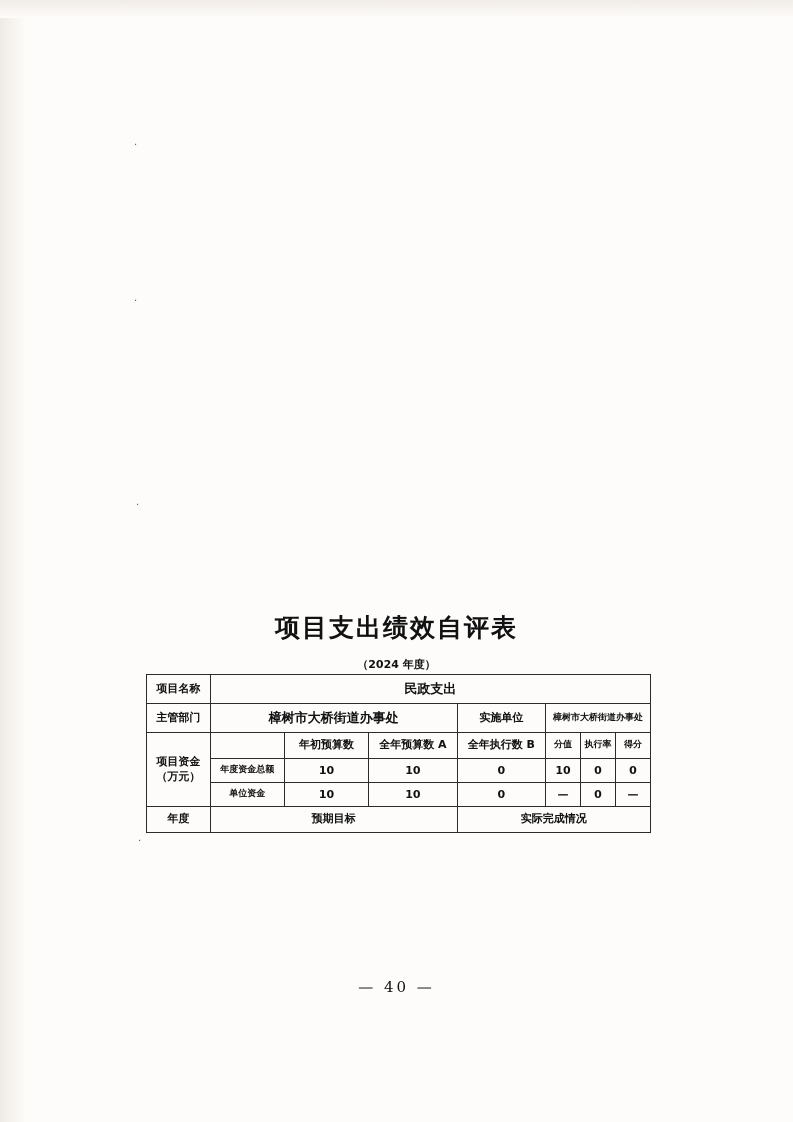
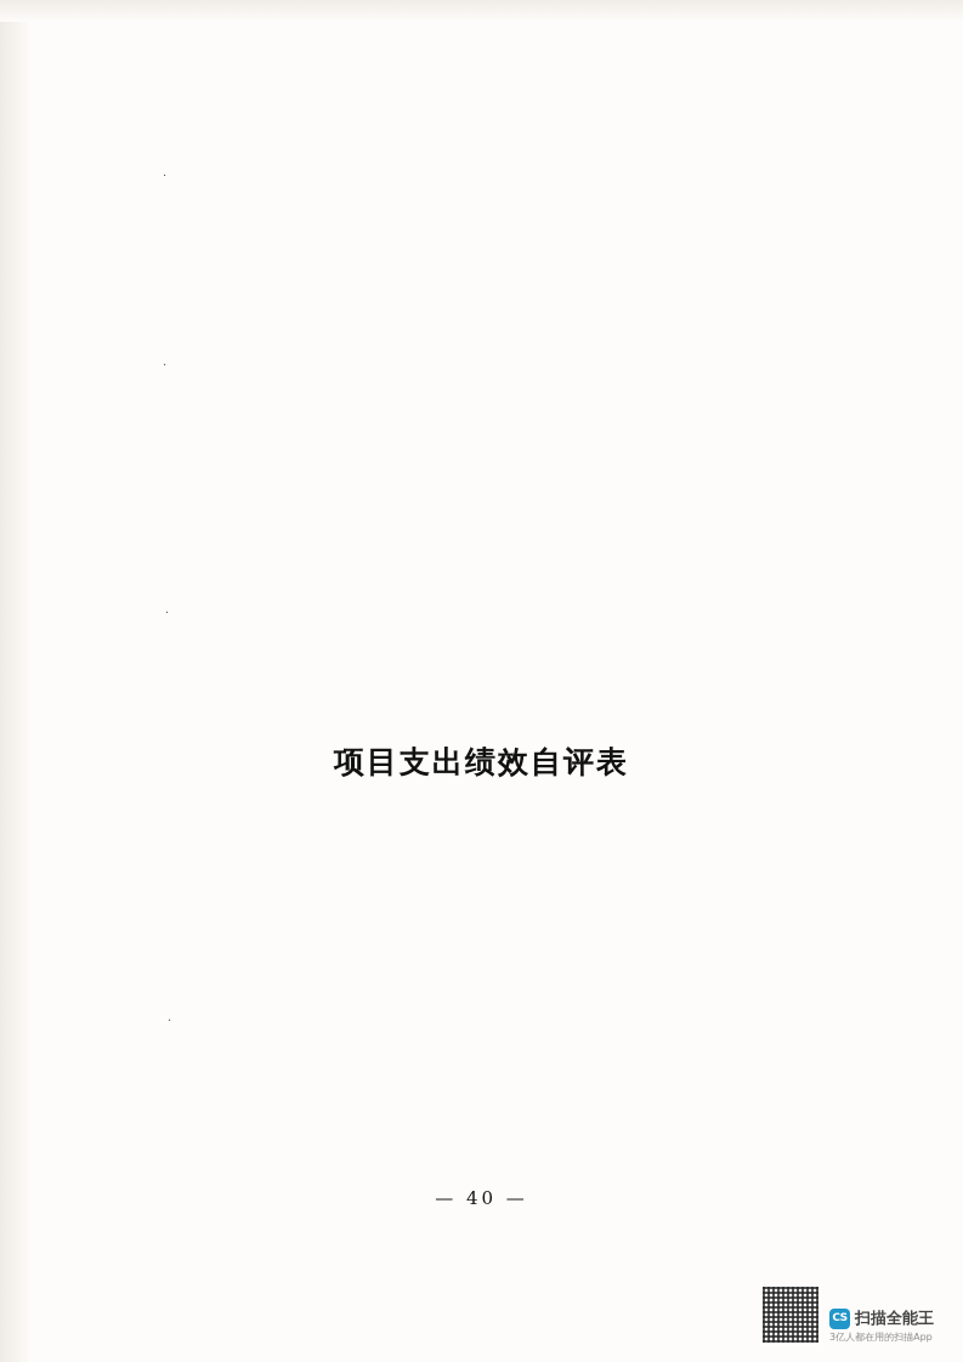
  ·
  ·
  ·
  ·
  项目支出绩效自评表
- （2024 年度）
- 项目名称	民政支出
- 主管部门	樟树市大桥街道办事处	实施单位	樟树市大桥街道办事处
- 项目资金（万元）		年初预算数	全年预算数 A	全年执行数 B	分值	执行率	得分
- 年度资金总额	10	10	0	10	0	0
- 单位资金	10	10	0	—	0	—
- 年度	预期目标	实际完成情况
  — 40 —
+ CS
+ 扫描全能王
+ 3亿人都在用的扫描App
